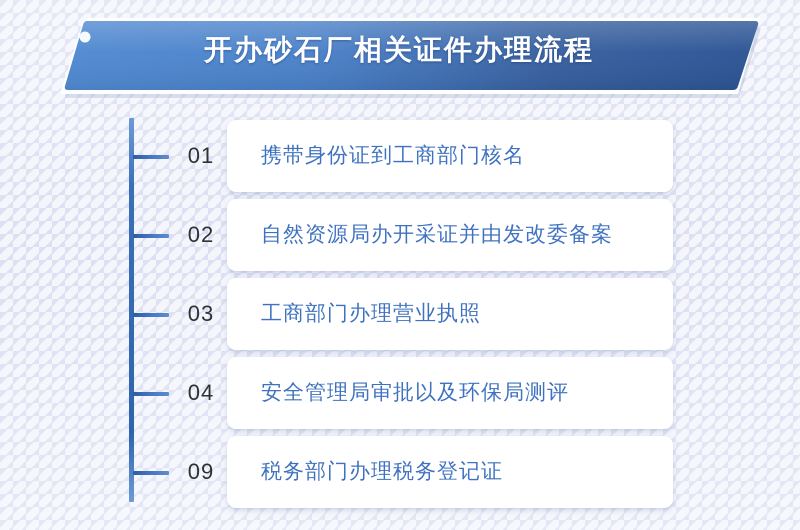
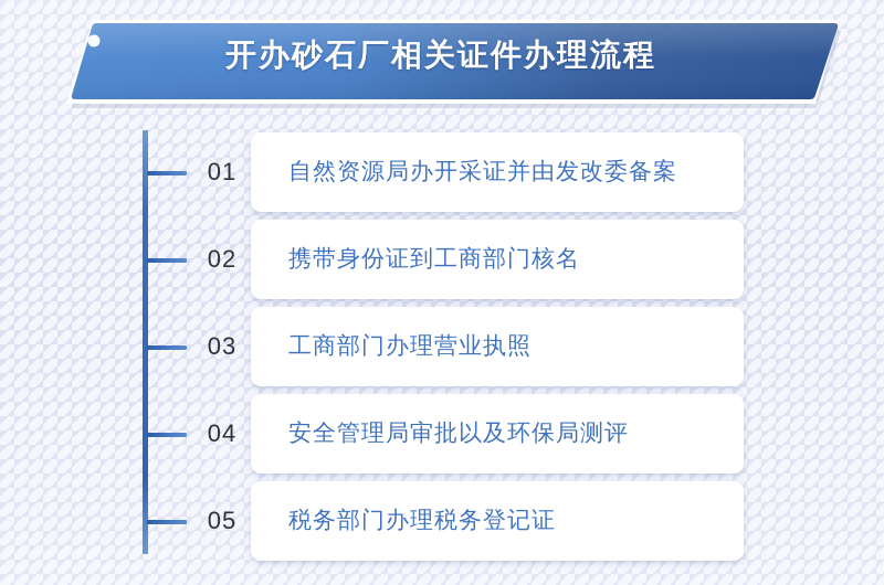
  开办砂石厂相关证件办理流程
  01
- 携带身份证到工商部门核名
+ 自然资源局办开采证并由发改委备案
  02
- 自然资源局办开采证并由发改委备案
+ 携带身份证到工商部门核名
  03
  工商部门办理营业执照
  04
  安全管理局审批以及环保局测评
- 09
+ 05
  税务部门办理税务登记证
